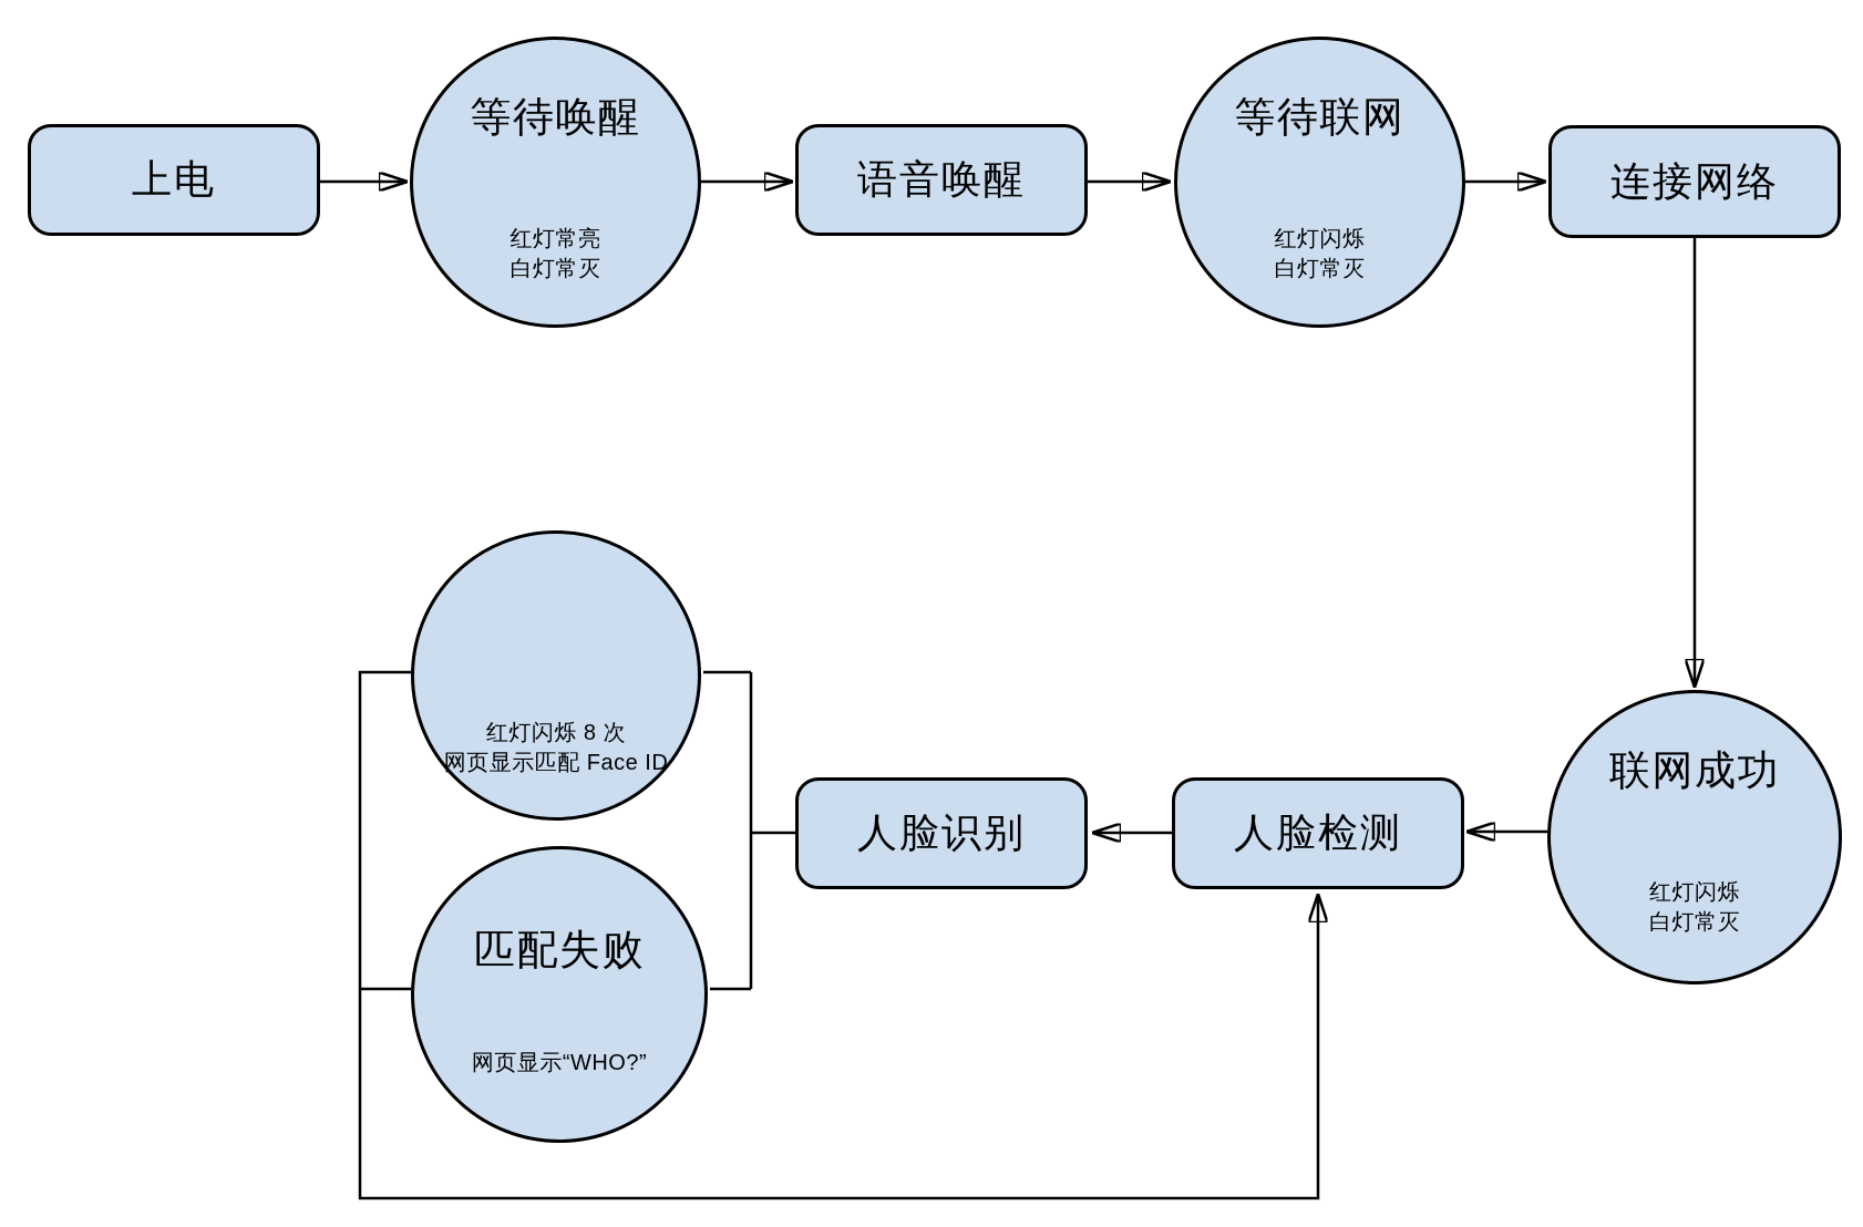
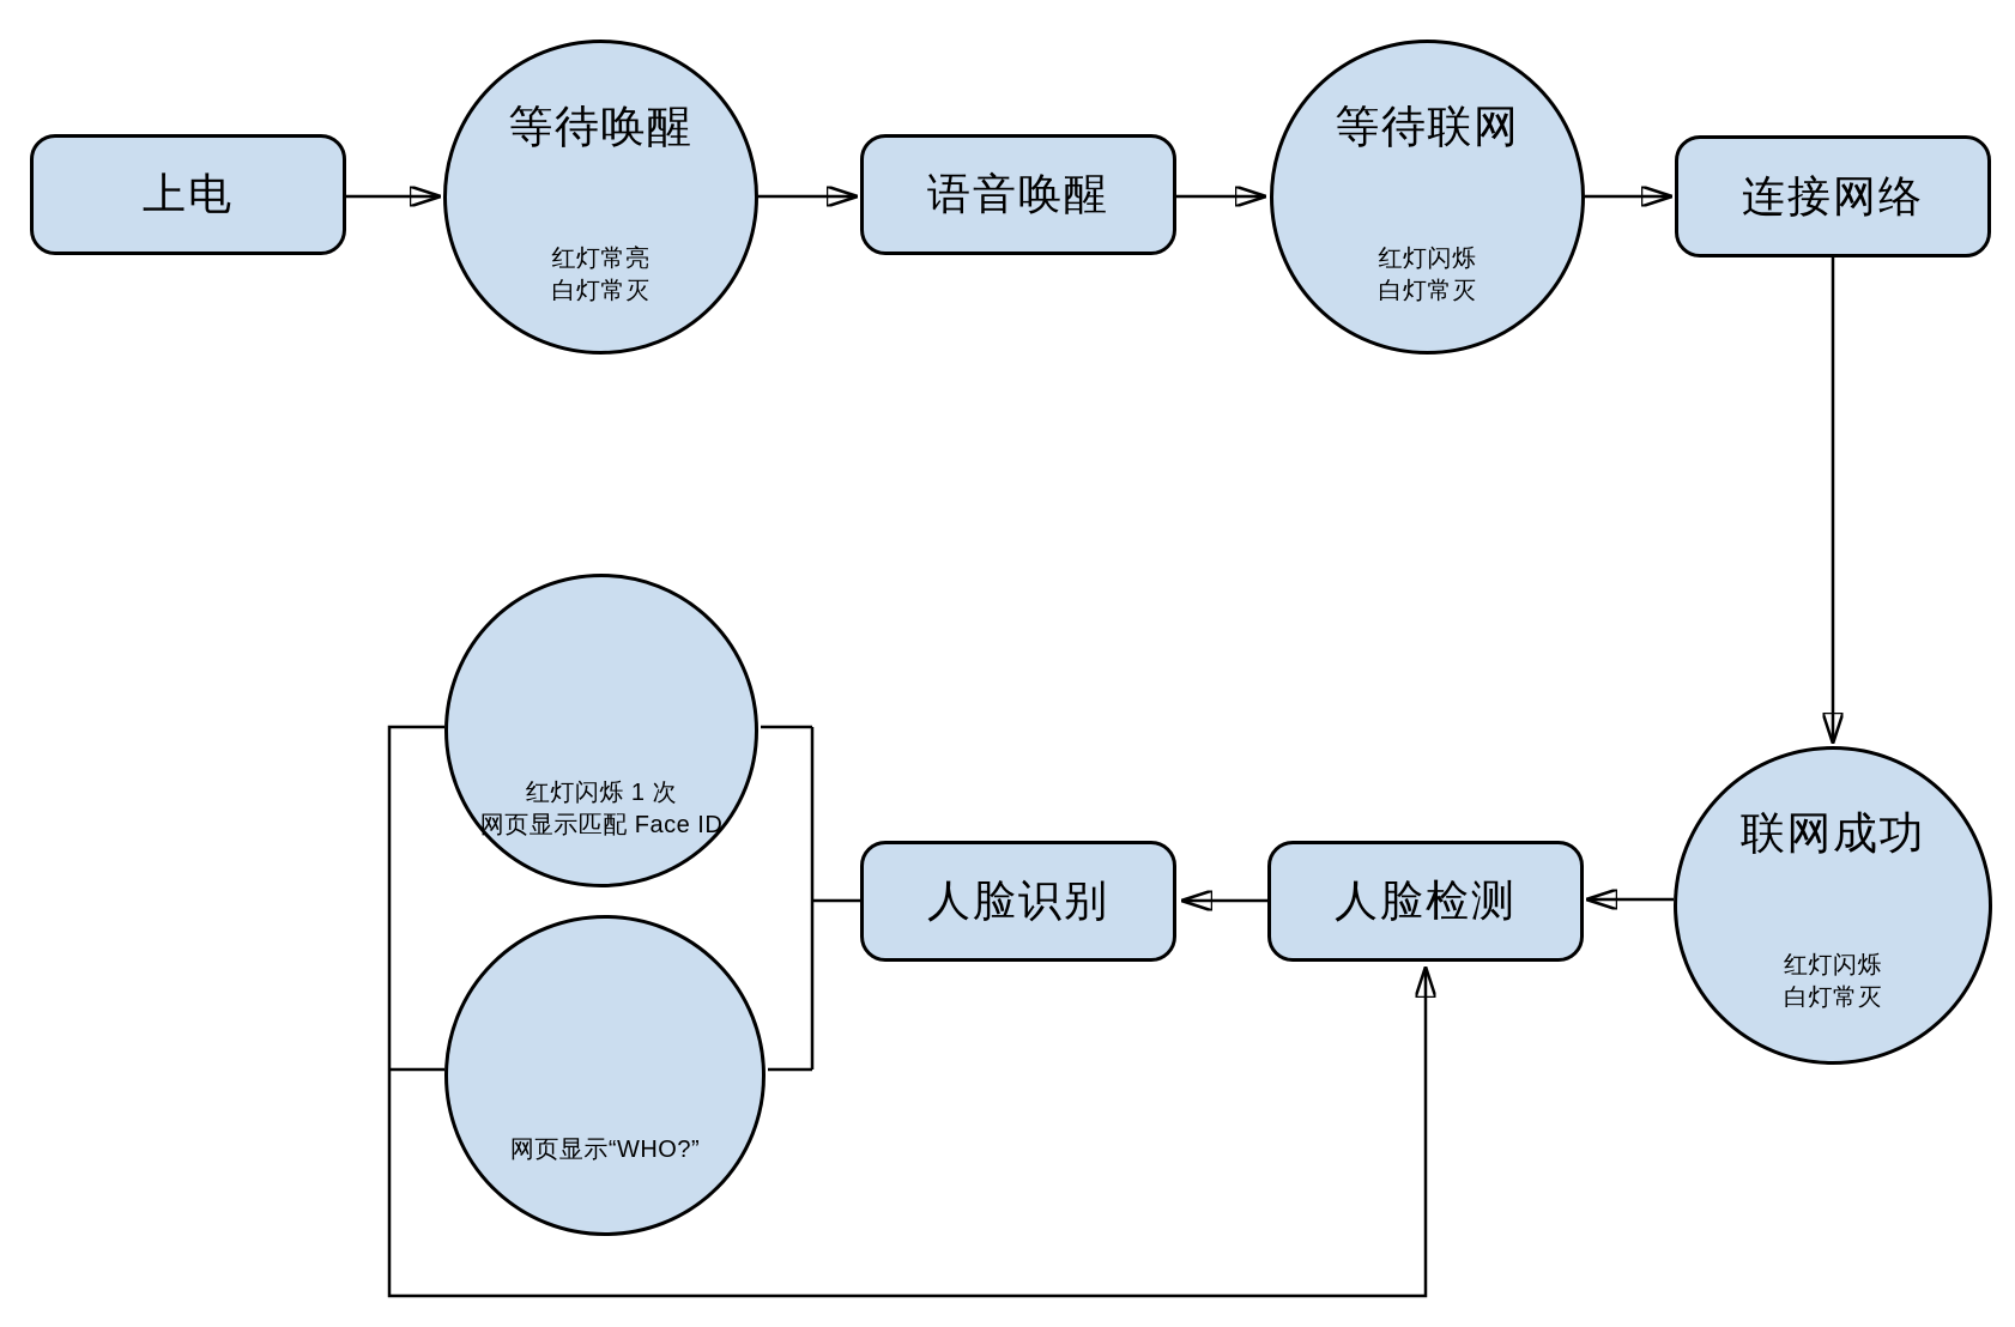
  上电
  等待唤醒
  红灯常亮
  白灯常灭
  语音唤醒
  等待联网
  红灯闪烁
  白灯常灭
  连接网络
  联网成功
  红灯闪烁
  白灯常灭
  人脸检测
  人脸识别
- 红灯闪烁 8 次
+ 红灯闪烁 1 次
  网页显示匹配 Face ID
- 匹配失败
  网页显示“WHO?”
